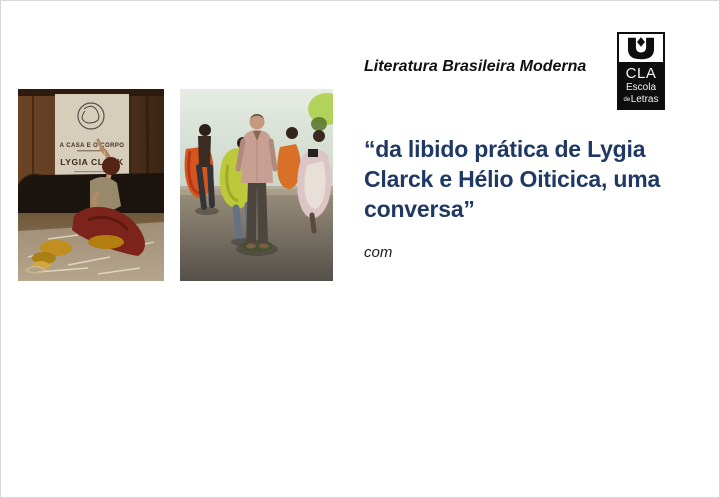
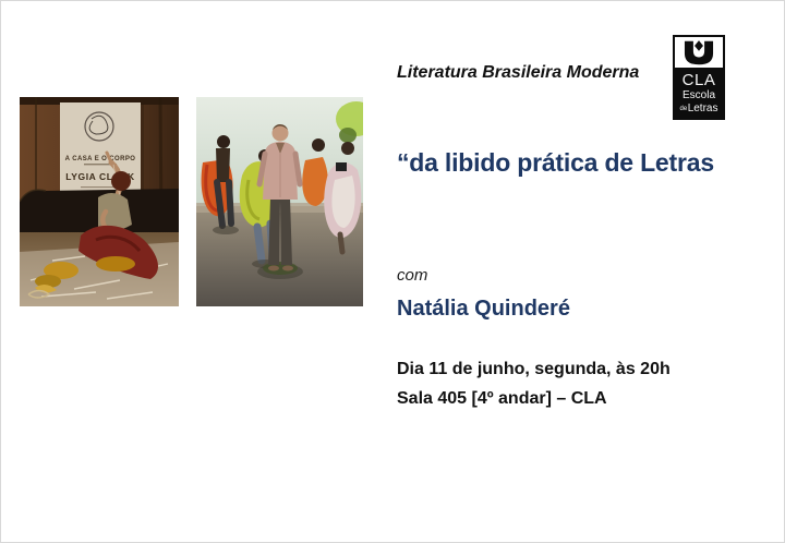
  LYGIA CLK
  Literatura Brasileira Moderna
- “da libido prática de Lygia
+ “da libido prática de Letras
- Clarck e Hélio Oiticica, uma
- conversa”
  com
+ Natália Quinderé
+ Dia 11 de junho, segunda, às 20h
+ Sala 405 [4º andar] – CLA
  CLA
  Escola
  Letras
